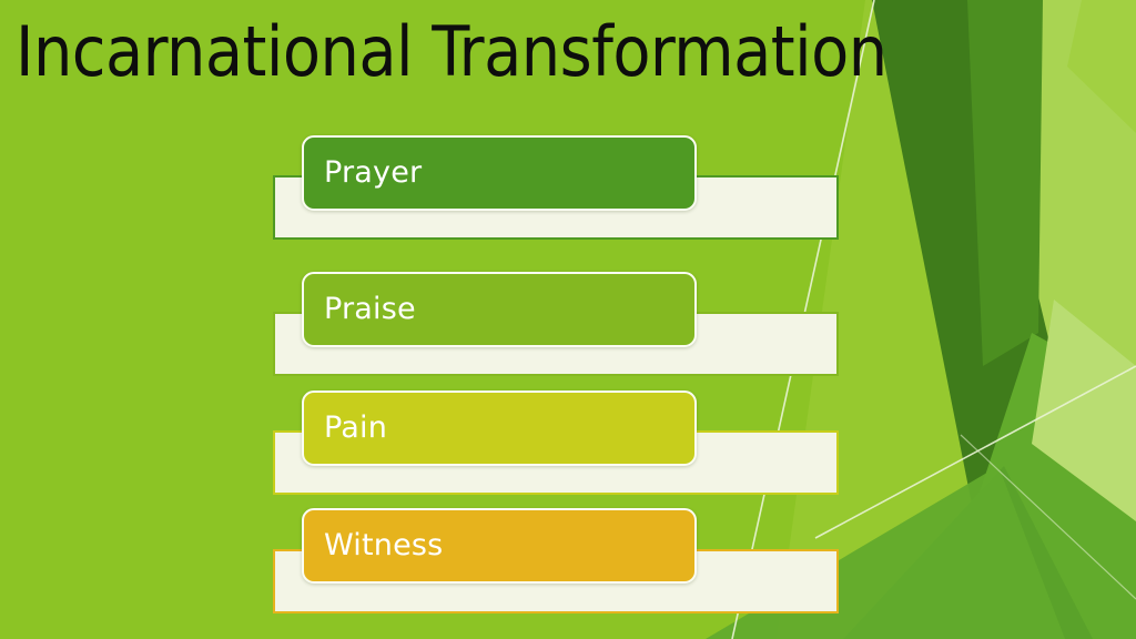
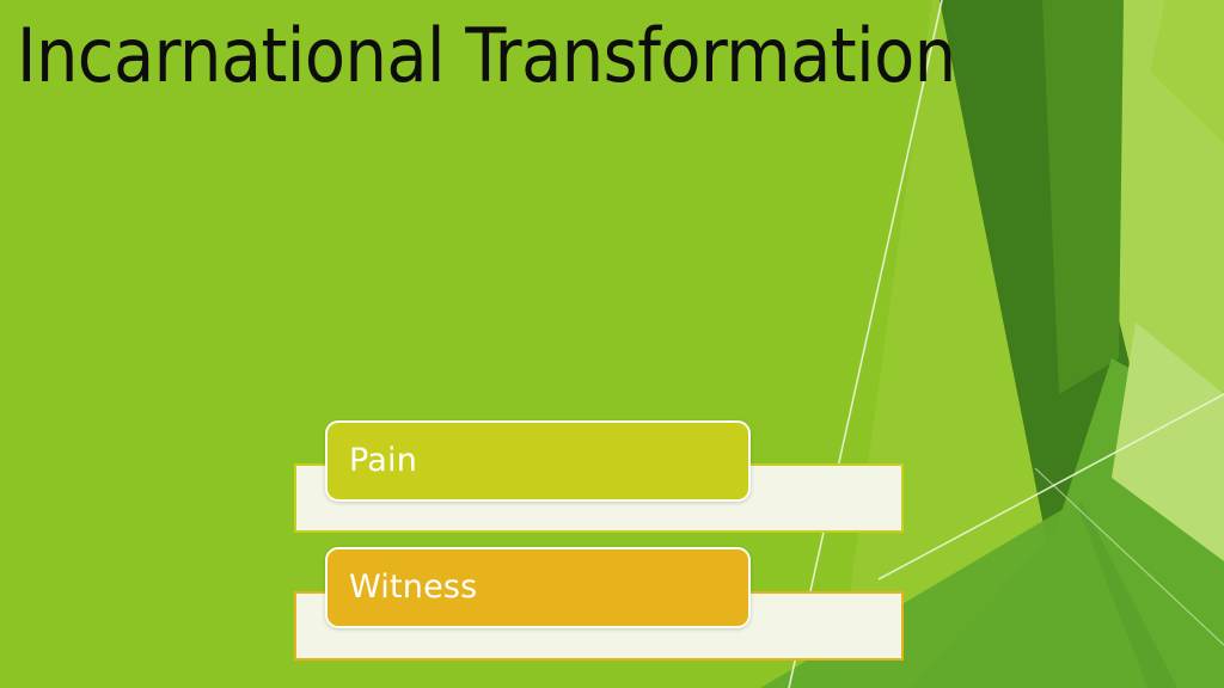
  Incarnational Transformation
- Prayer
- Praise
  Pain
  Witness
